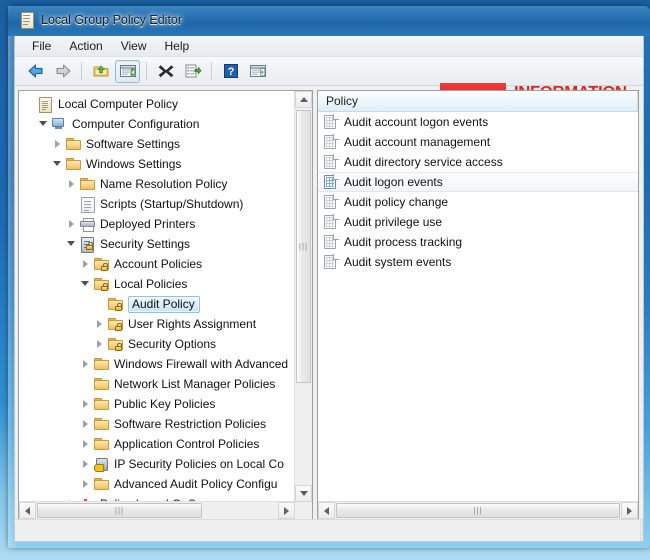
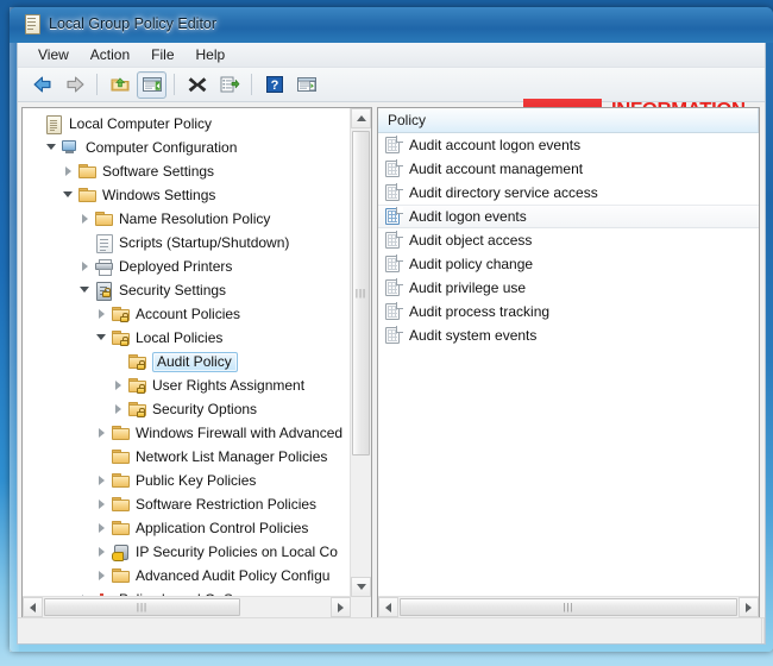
  Local Group Policy Editor
- File
+ View
  Action
- View
+ File
  Help
  ?
  Local Computer Policy
  Computer Configuration
  Software Settings
  Windows Settings
  Name Resolution Policy
  Scripts (Startup/Shutdown)
  Deployed Printers
  Security Settings
  Account Policies
  Local Policies
  Audit Policy
  User Rights Assignment
  Security Options
  Windows Firewall with Advanced
  Network List Manager Policies
  Public Key Policies
  Software Restriction Policies
  Application Control Policies
  IP Security Policies on Local Co
  Advanced Audit Policy Configu
  |||
  |||
  Policy
  Audit account logon events
  Audit account management
  Audit directory service access
  Audit logon events
+ Audit object access
  Audit policy change
  Audit privilege use
  Audit process tracking
  Audit system events
  |||
